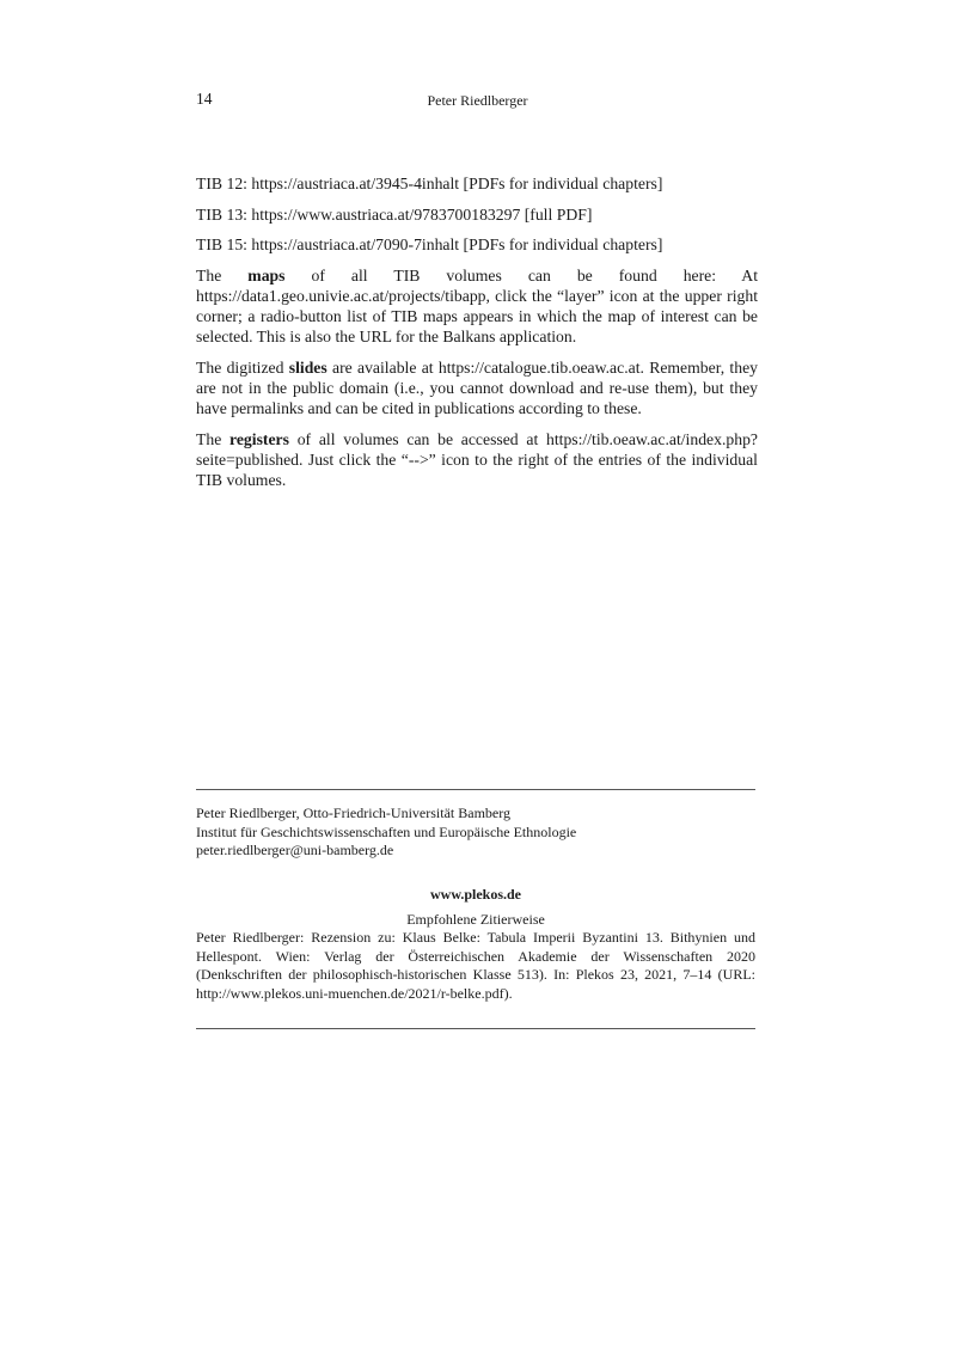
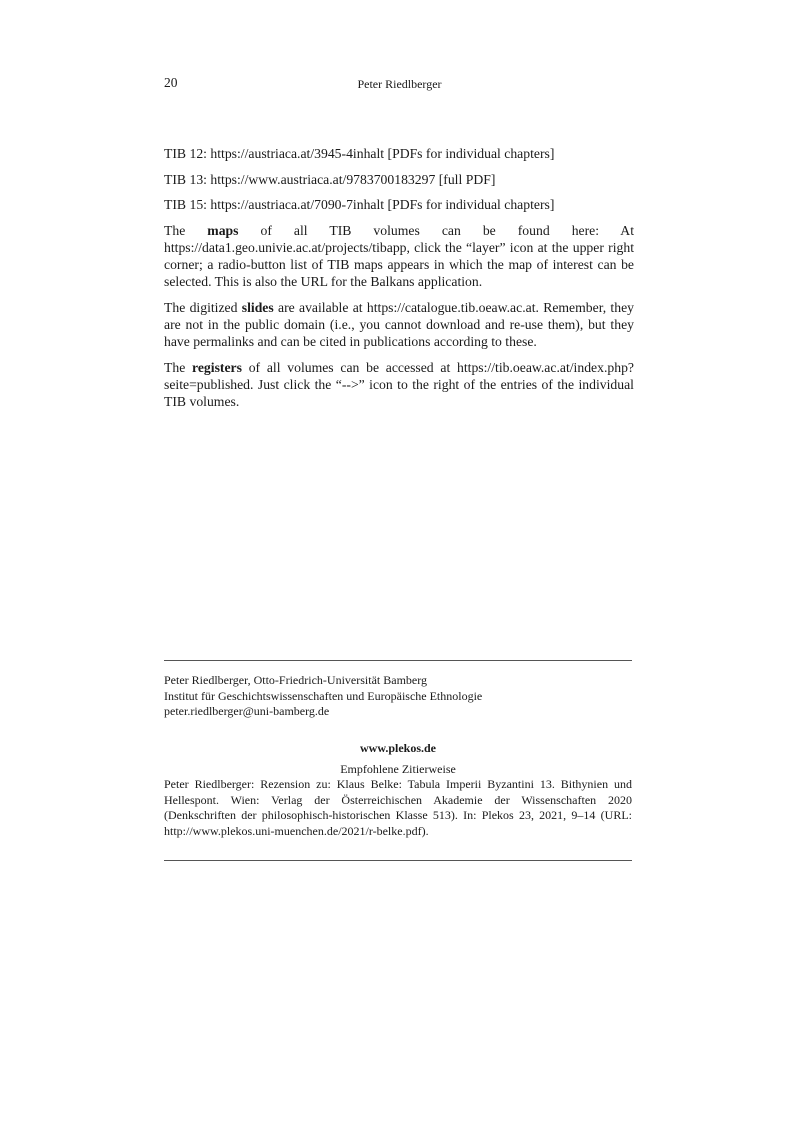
- 14
+ 20
  Peter Riedlberger
  TIB 12: https://austriaca.at/3945-4inhalt [PDFs for individual chapters]
  TIB 13: https://www.austriaca.at/9783700183297 [full PDF]
  TIB 15: https://austriaca.at/7090-7inhalt [PDFs for individual chapters]
  The maps of all TIB volumes can be found here: At https://data1.geo.univie.ac.at/projects/tibapp, click the “layer” icon at the upper right corner; a radio-button list of TIB maps appears in which the map of interest can be selected. This is also the URL for the Balkans application.
  The digitized slides are available at https://catalogue.tib.oeaw.ac.at. Remember, they are not in the public domain (i.e., you cannot download and re-use them), but they have permalinks and can be cited in publications according to these.
  The registers of all volumes can be accessed at https://tib.oeaw.ac.at/index.php?seite=published. Just click the “-->” icon to the right of the entries of the individual TIB volumes.
  Peter Riedlberger, Otto-Friedrich-Universität Bamberg
  Institut für Geschichtswissenschaften und Europäische Ethnologie
  peter.riedlberger@uni-bamberg.de
  www.plekos.de
  Empfohlene Zitierweise
- Peter Riedlberger: Rezension zu: Klaus Belke: Tabula Imperii Byzantini 13. Bithynien und Hellespont. Wien: Verlag der Österreichischen Akademie der Wissenschaften 2020 (Denkschriften der philosophisch-historischen Klasse 513). In: Plekos 23, 2021, 7–14 (URL: http://www.plekos.uni-muenchen.de/2021/r-belke.pdf).
+ Peter Riedlberger: Rezension zu: Klaus Belke: Tabula Imperii Byzantini 13. Bithynien und Hellespont. Wien: Verlag der Österreichischen Akademie der Wissenschaften 2020 (Denkschriften der philosophisch-historischen Klasse 513). In: Plekos 23, 2021, 9–14 (URL: http://www.plekos.uni-muenchen.de/2021/r-belke.pdf).
